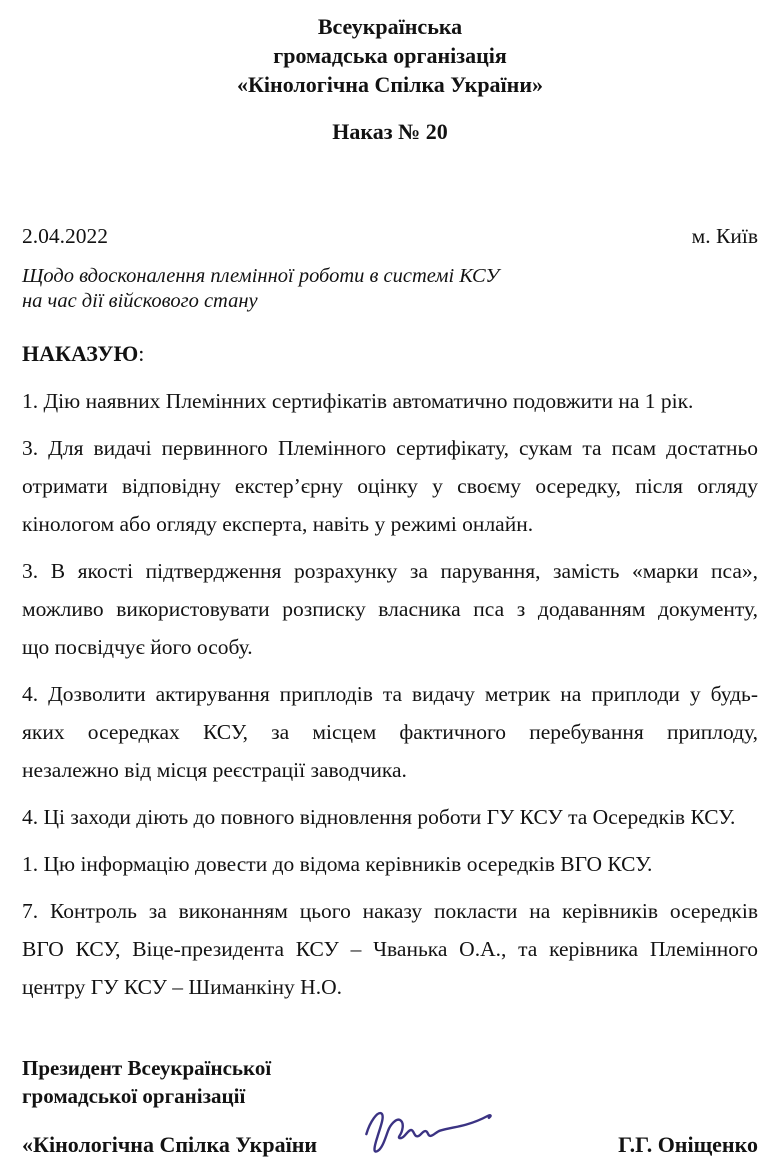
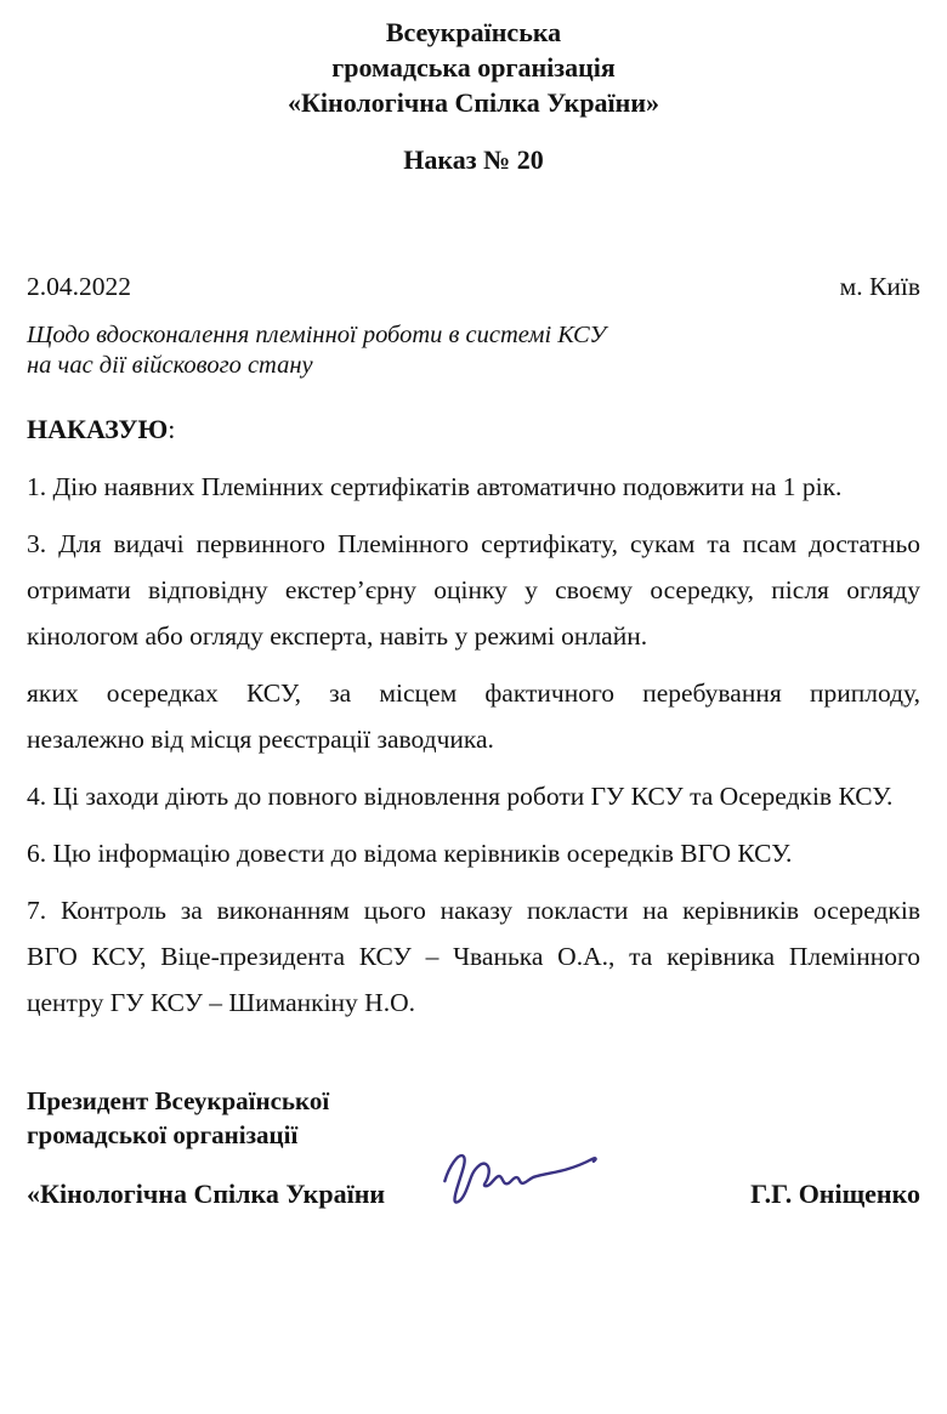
  Всеукраїнська
  громадська організація
  «Кінологічна Спілка України»
  Наказ № 20
  2.04.2022
  м. Київ
  Щодо вдосконалення племінної роботи в системі КСУ
  на час дії війскового стану
  НАКАЗУЮ:
  1. Дію наявних Племінних сертифікатів автоматично подовжити на 1 рік.
  3. Для видачі первинного Племінного сертифікату, сукам та псам достатньо
  отримати відповідну екстер’єрну оцінку у своєму осередку, після огляду
  кінологом або огляду експерта, навіть у режимі онлайн.
- 3. В якості підтвердження розрахунку за парування, замість «марки пса»,
- можливо використовувати розписку власника пса з додаванням документу,
- що посвідчує його особу.
- 4. Дозволити актирування приплодів та видачу метрик на приплоди у будь-
  яких осередках КСУ, за місцем фактичного перебування приплоду,
  незалежно від місця реєстрації заводчика.
  4. Ці заходи діють до повного відновлення роботи ГУ КСУ та Осередків КСУ.
- 1. Цю інформацію довести до відома керівників осередків ВГО КСУ.
+ 6. Цю інформацію довести до відома керівників осередків ВГО КСУ.
  7. Контроль за виконанням цього наказу покласти на керівників осередків
  ВГО КСУ, Віце-президента КСУ – Чванька О.А., та керівника Племінного
  центру ГУ КСУ – Шиманкіну Н.О.
  Президент Всеукраїнської
  громадської організації
  «Кінологічна Спілка України
  Г.Г. Оніщенко
